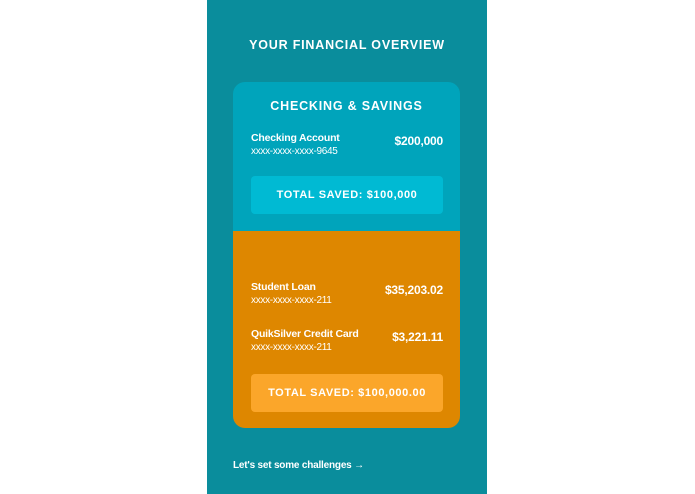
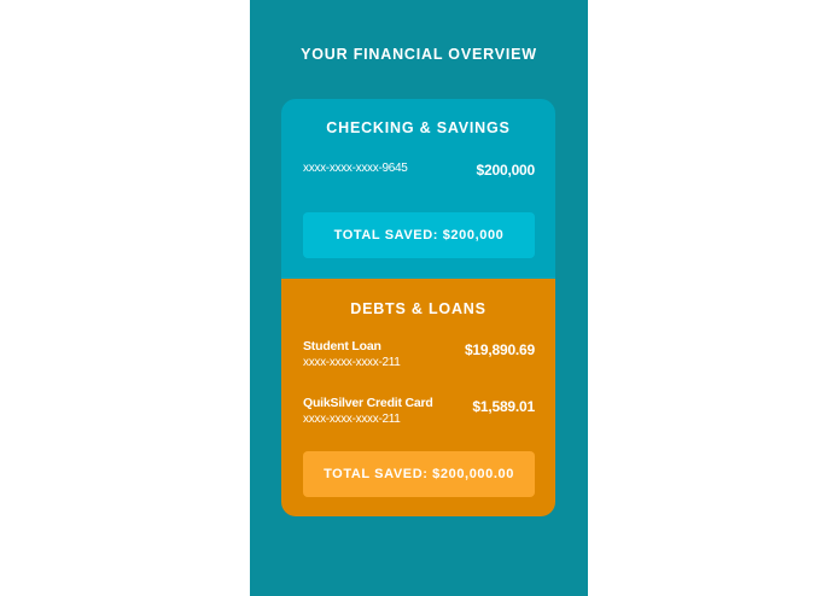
  YOUR FINANCIAL OVERVIEW
  CHECKING & SAVINGS
- Checking Account
  xxxx-xxxx-xxxx-9645
  $200,000
- TOTAL SAVED: $100,000
+ TOTAL SAVED: $200,000
+ DEBTS & LOANS
  Student Loan
  xxxx-xxxx-xxxx-211
- $35,203.02
+ $19,890.69
  QuikSilver Credit Card
  xxxx-xxxx-xxxx-211
- $3,221.11
+ $1,589.01
- TOTAL SAVED: $100,000.00
+ TOTAL SAVED: $200,000.00
- Let's set some challenges →
